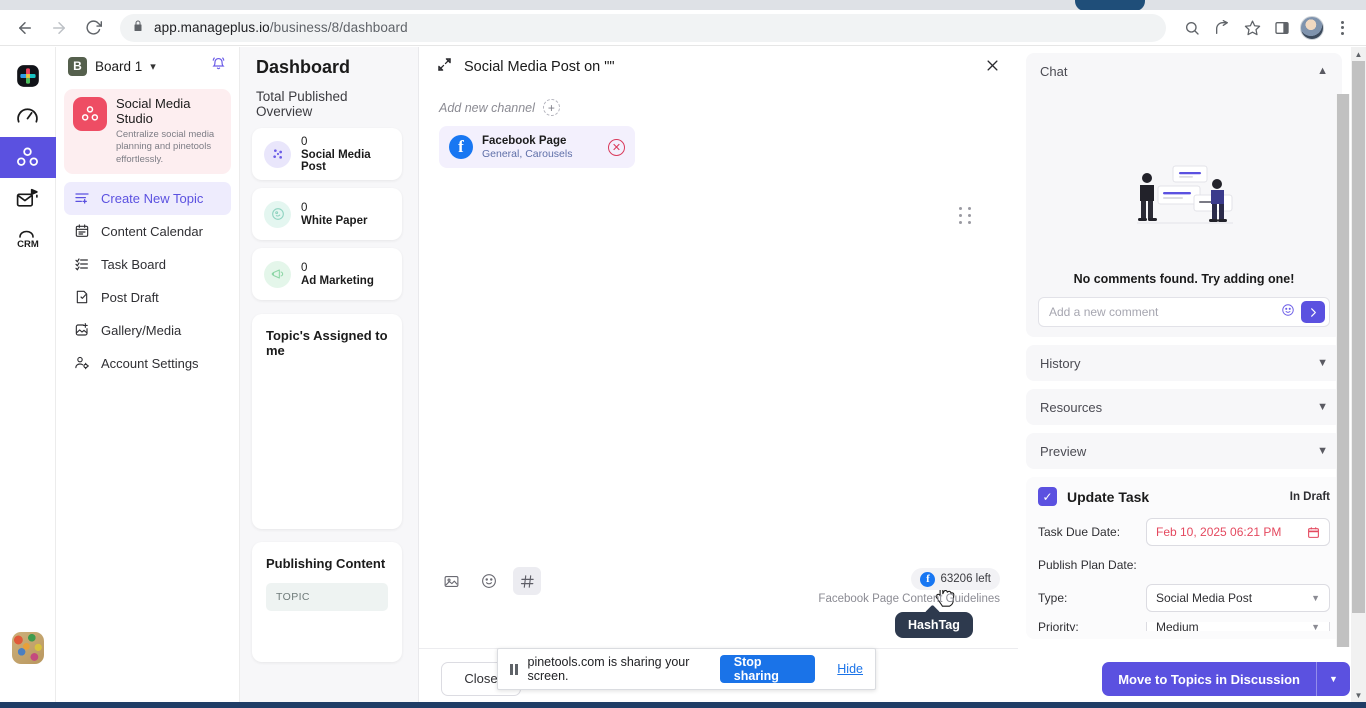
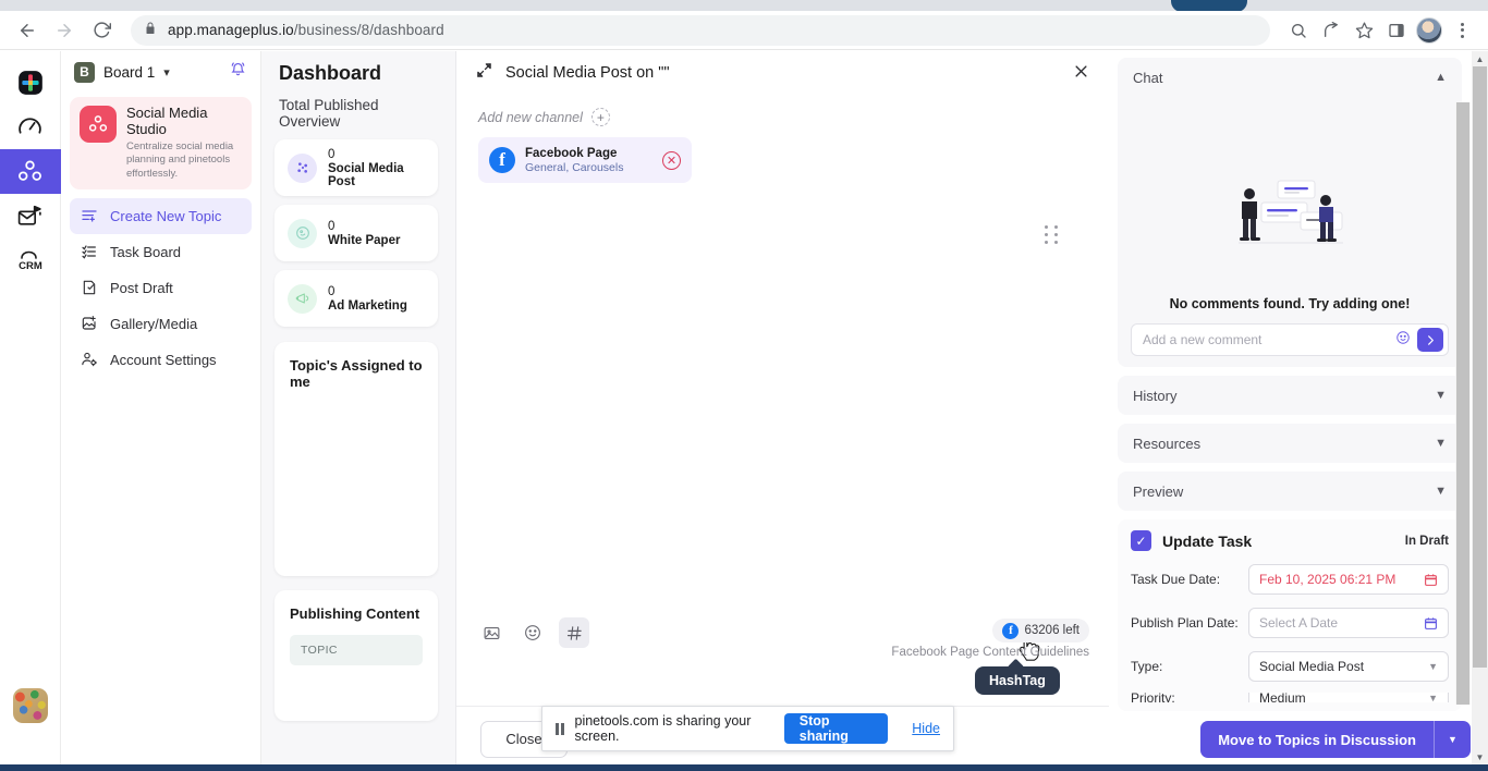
  app.manageplus.io/business/8/dashboard
  CRM
  B
  Board 1
  ▾
  Social Media Studio
  Centralize social media planning and pinetools effortlessly.
  Create New Topic
- Content Calendar
  Task Board
  Post Draft
  Gallery/Media
  Account Settings
  Dashboard
  Total Published Overview
  0
  Social Media Post
  0
  White Paper
  0
  Ad Marketing
  Topic's Assigned to me
  Publishing Content
  TOPIC
  Social Media Post on ""
  Add new channel
  +
  f
  Facebook Page
  General, Carousels
  ✕
  HashTag
  f
  63206 left
  Facebook Page Content Guidelines
  Close
  Chat
  ▲
  No comments found. Try adding one!
  Add a new comment
  History
  ▼
  Resources
  ▼
  Preview
  ▼
  ✓
  Update Task
  In Draft
  Task Due Date:
  Feb 10, 2025 06:21 PM
  Publish Plan Date:
+ Select A Date
  Type:
  Social Media Post
  ▼
  Priority:
  Medium
  ▼
  Move to Topics in Discussion
  ▼
  ▲
  ▼
  pinetools.com is sharing your screen.
  Stop sharing
  Hide
